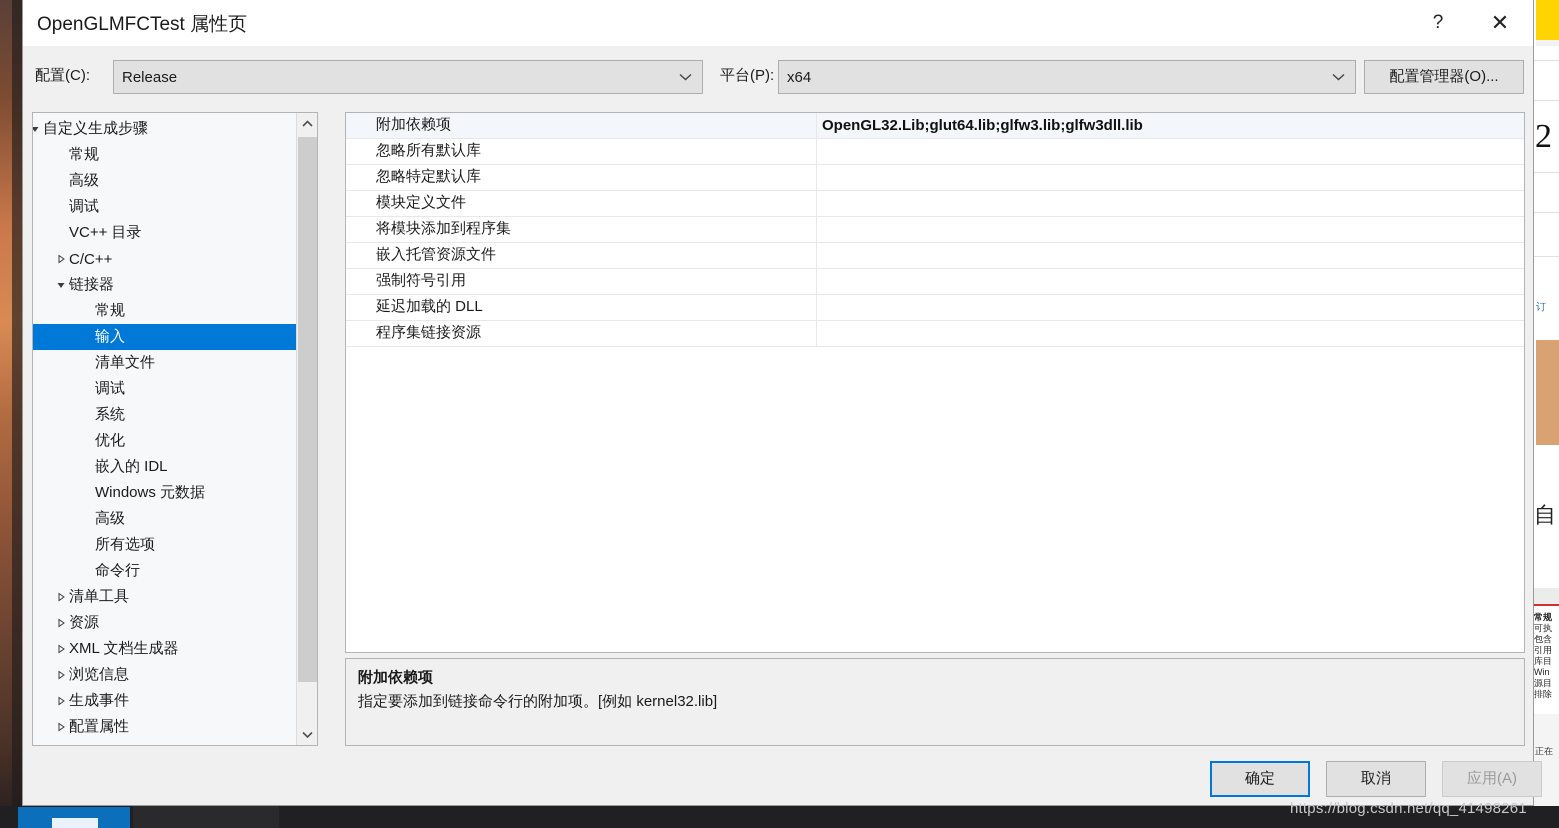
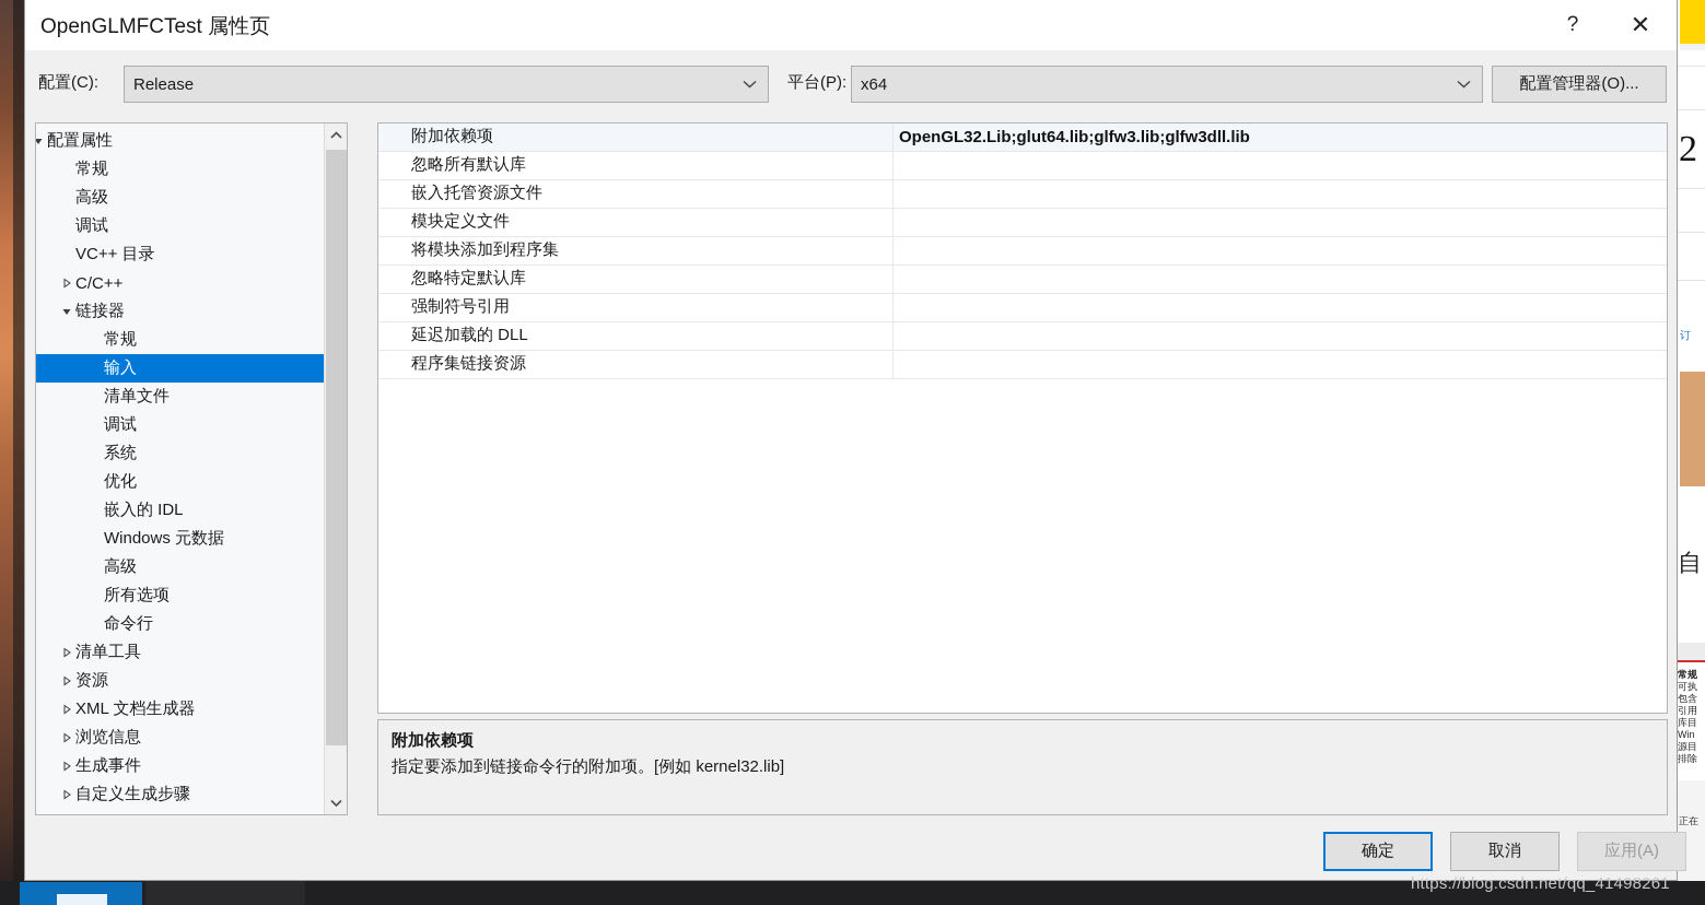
  2
  订
  自
  常规
  可执
  包含
  引用
  库目
  Win
  源目
  排除
  正在
  OpenGLMFCTest 属性页
  ?
  ✕
  配置(C):
  Release
  平台(P):
  x64
  配置管理器(O)...
- 自定义生成步骤
+ 配置属性
  常规
  高级
  调试
  VC++ 目录
  C/C++
  链接器
  常规
  输入
  清单文件
  调试
  系统
  优化
  嵌入的 IDL
  Windows 元数据
  高级
  所有选项
  命令行
  清单工具
  资源
  XML 文档生成器
  浏览信息
  生成事件
- 配置属性
+ 自定义生成步骤
  附加依赖项
  OpenGL32.Lib;glut64.lib;glfw3.lib;glfw3dll.lib
  忽略所有默认库
- 忽略特定默认库
+ 嵌入托管资源文件
  模块定义文件
  将模块添加到程序集
- 嵌入托管资源文件
+ 忽略特定默认库
  强制符号引用
  延迟加载的 DLL
  程序集链接资源
  附加依赖项
  指定要添加到链接命令行的附加项。[例如 kernel32.lib]
  确定
  取消
  应用(A)
  https://blog.csdn.net/qq_41498261
